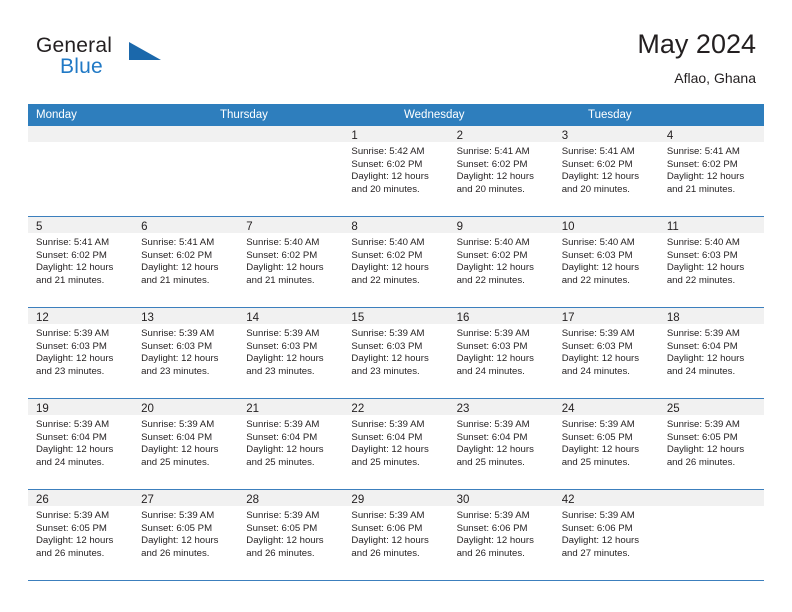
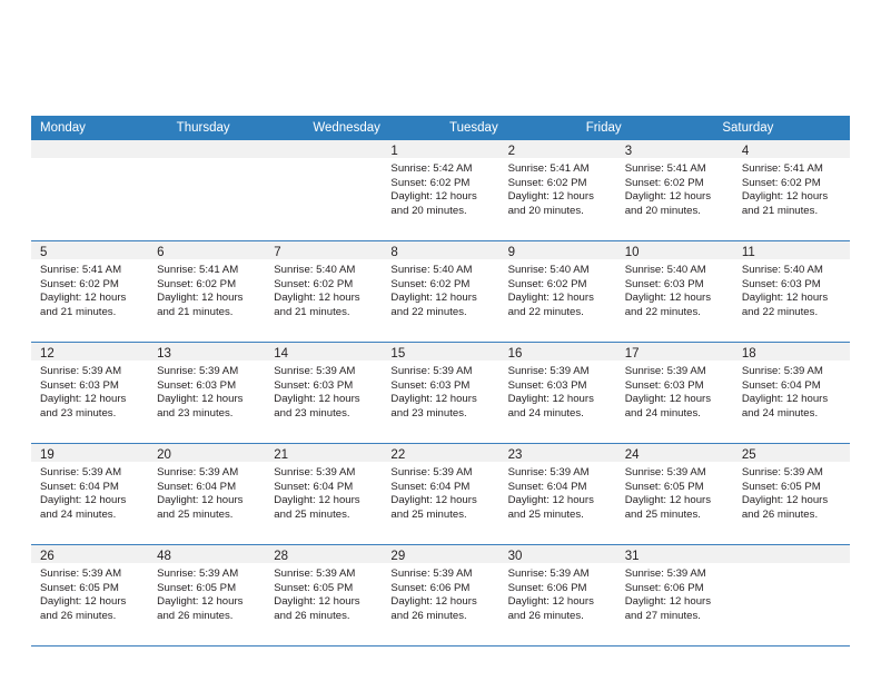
- General
- Blue
- May 2024
- Aflao, Ghana
  Monday
  Thursday
  Wednesday
  Tuesday
+ Friday
+ Saturday
  1
  Sunrise: 5:42 AM
  Sunset: 6:02 PM
  Daylight: 12 hours
  and 20 minutes.
  2
  Sunrise: 5:41 AM
  Sunset: 6:02 PM
  Daylight: 12 hours
  and 20 minutes.
  3
  Sunrise: 5:41 AM
  Sunset: 6:02 PM
  Daylight: 12 hours
  and 20 minutes.
  4
  Sunrise: 5:41 AM
  Sunset: 6:02 PM
  Daylight: 12 hours
  and 21 minutes.
  5
  Sunrise: 5:41 AM
  Sunset: 6:02 PM
  Daylight: 12 hours
  and 21 minutes.
  6
  Sunrise: 5:41 AM
  Sunset: 6:02 PM
  Daylight: 12 hours
  and 21 minutes.
  7
  Sunrise: 5:40 AM
  Sunset: 6:02 PM
  Daylight: 12 hours
  and 21 minutes.
  8
  Sunrise: 5:40 AM
  Sunset: 6:02 PM
  Daylight: 12 hours
  and 22 minutes.
  9
  Sunrise: 5:40 AM
  Sunset: 6:02 PM
  Daylight: 12 hours
  and 22 minutes.
  10
  Sunrise: 5:40 AM
  Sunset: 6:03 PM
  Daylight: 12 hours
  and 22 minutes.
  11
  Sunrise: 5:40 AM
  Sunset: 6:03 PM
  Daylight: 12 hours
  and 22 minutes.
  12
  Sunrise: 5:39 AM
  Sunset: 6:03 PM
  Daylight: 12 hours
  and 23 minutes.
  13
  Sunrise: 5:39 AM
  Sunset: 6:03 PM
  Daylight: 12 hours
  and 23 minutes.
  14
  Sunrise: 5:39 AM
  Sunset: 6:03 PM
  Daylight: 12 hours
  and 23 minutes.
  15
  Sunrise: 5:39 AM
  Sunset: 6:03 PM
  Daylight: 12 hours
  and 23 minutes.
  16
  Sunrise: 5:39 AM
  Sunset: 6:03 PM
  Daylight: 12 hours
  and 24 minutes.
  17
  Sunrise: 5:39 AM
  Sunset: 6:03 PM
  Daylight: 12 hours
  and 24 minutes.
  18
  Sunrise: 5:39 AM
  Sunset: 6:04 PM
  Daylight: 12 hours
  and 24 minutes.
  19
  Sunrise: 5:39 AM
  Sunset: 6:04 PM
  Daylight: 12 hours
  and 24 minutes.
  20
  Sunrise: 5:39 AM
  Sunset: 6:04 PM
  Daylight: 12 hours
  and 25 minutes.
  21
  Sunrise: 5:39 AM
  Sunset: 6:04 PM
  Daylight: 12 hours
  and 25 minutes.
  22
  Sunrise: 5:39 AM
  Sunset: 6:04 PM
  Daylight: 12 hours
  and 25 minutes.
  23
  Sunrise: 5:39 AM
  Sunset: 6:04 PM
  Daylight: 12 hours
  and 25 minutes.
  24
  Sunrise: 5:39 AM
  Sunset: 6:05 PM
  Daylight: 12 hours
  and 25 minutes.
  25
  Sunrise: 5:39 AM
  Sunset: 6:05 PM
  Daylight: 12 hours
  and 26 minutes.
  26
  Sunrise: 5:39 AM
  Sunset: 6:05 PM
  Daylight: 12 hours
  and 26 minutes.
- 27
+ 48
  Sunrise: 5:39 AM
  Sunset: 6:05 PM
  Daylight: 12 hours
  and 26 minutes.
  28
  Sunrise: 5:39 AM
  Sunset: 6:05 PM
  Daylight: 12 hours
  and 26 minutes.
  29
  Sunrise: 5:39 AM
  Sunset: 6:06 PM
  Daylight: 12 hours
  and 26 minutes.
  30
  Sunrise: 5:39 AM
  Sunset: 6:06 PM
  Daylight: 12 hours
  and 26 minutes.
- 42
+ 31
  Sunrise: 5:39 AM
  Sunset: 6:06 PM
  Daylight: 12 hours
  and 27 minutes.
